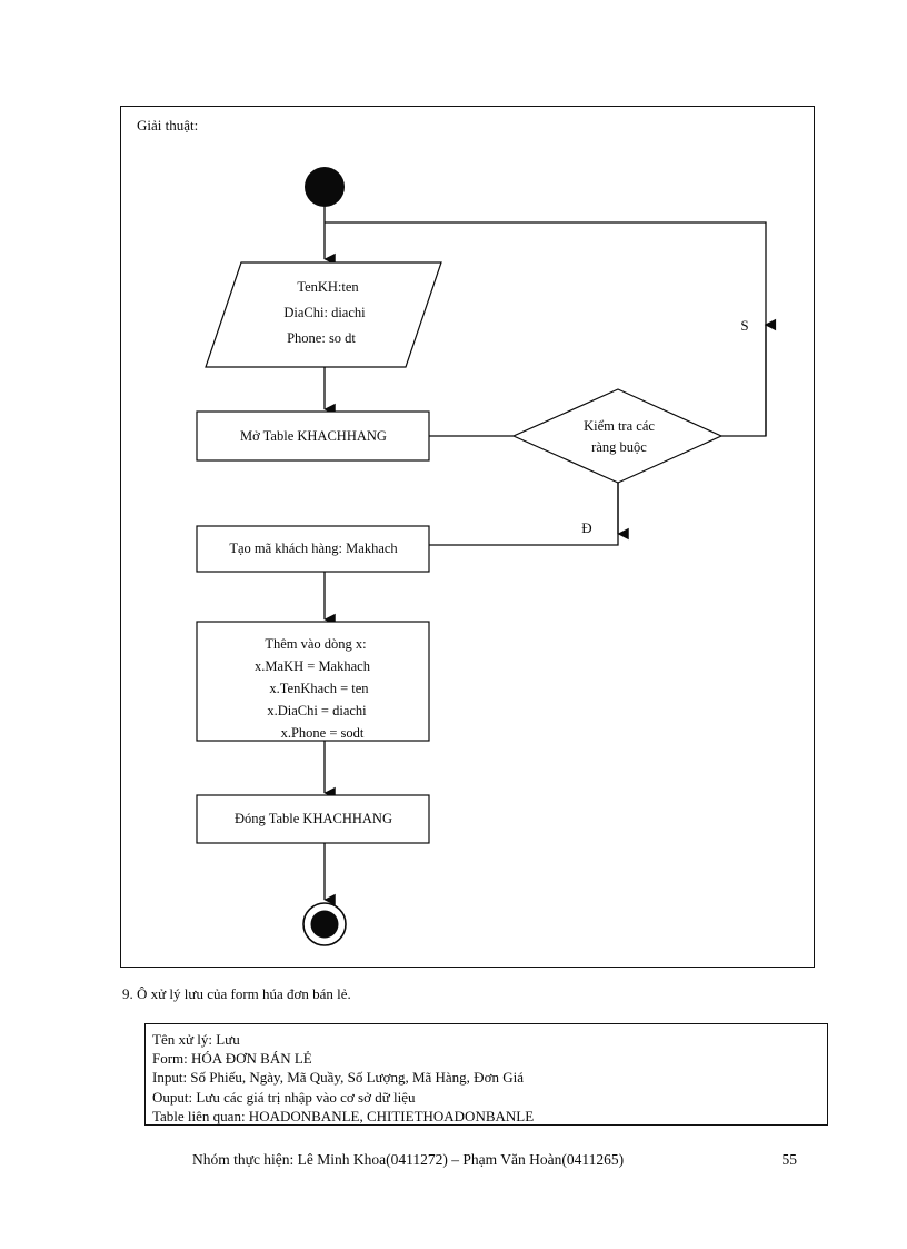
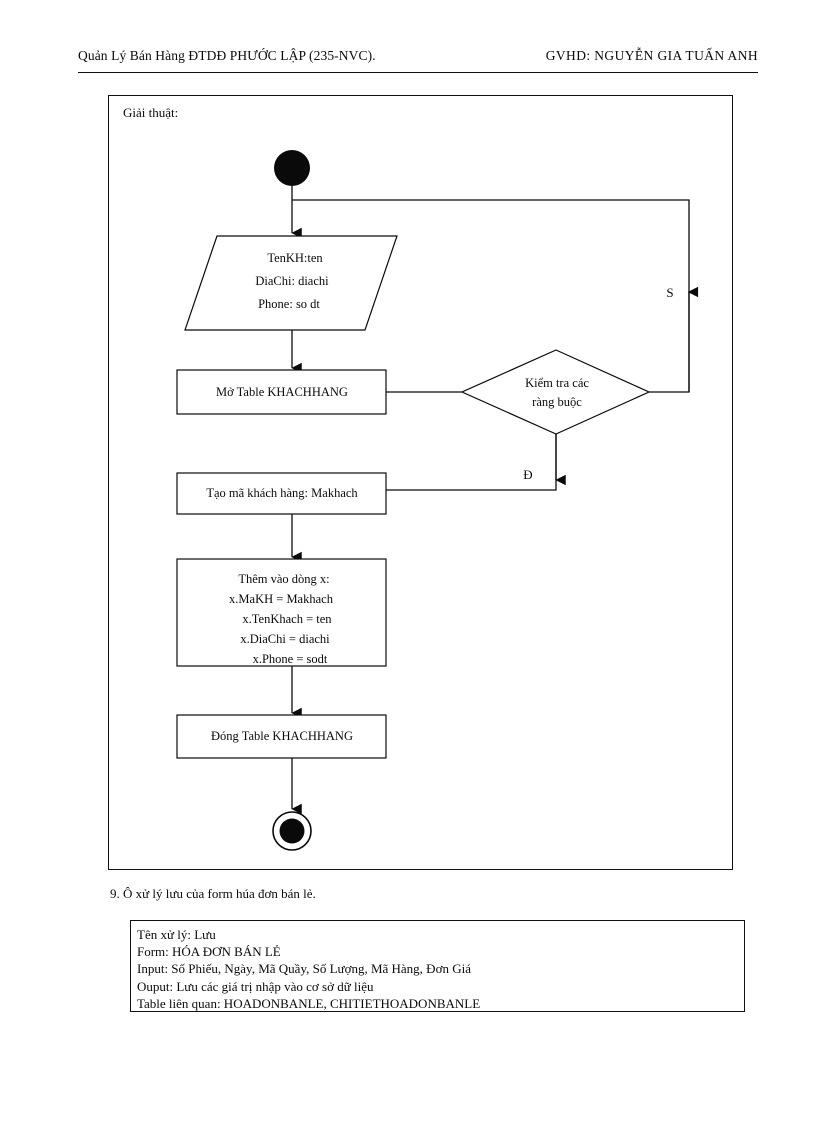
+ Quản Lý Bán Hàng ĐTDĐ PHƯỚC LẬP (235-NVC).
+ GVHD: NGUYỄN GIA TUẤN ANH
  Giải thuật:
  TenKH:ten
  DiaChi: diachi
  Phone: so dt
  Mở Table KHACHHANG
  Kiểm tra các
  ràng buộc
  S
  Đ
  Tạo mã khách hàng: Makhach
  Thêm vào dòng x:
  x.MaKH = Makhach
  x.TenKhach = ten
  x.DiaChi = diachi
  x.Phone = sodt
  Đóng Table KHACHHANG
  9. Ô xử lý lưu của form húa đơn bán lẻ.
  Tên xử lý: Lưu
  Form: HÓA ĐƠN BÁN LẺ
  Input: Số Phiếu, Ngày, Mã Quầy, Số Lượng, Mã Hàng, Đơn Giá
  Ouput: Lưu các giá trị nhập vào cơ sở dữ liệu
  Table liên quan: HOADONBANLE, CHITIETHOADONBANLE
- Nhóm thực hiện: Lê Minh Khoa(0411272) – Phạm Văn Hoàn(0411265)
- 55
